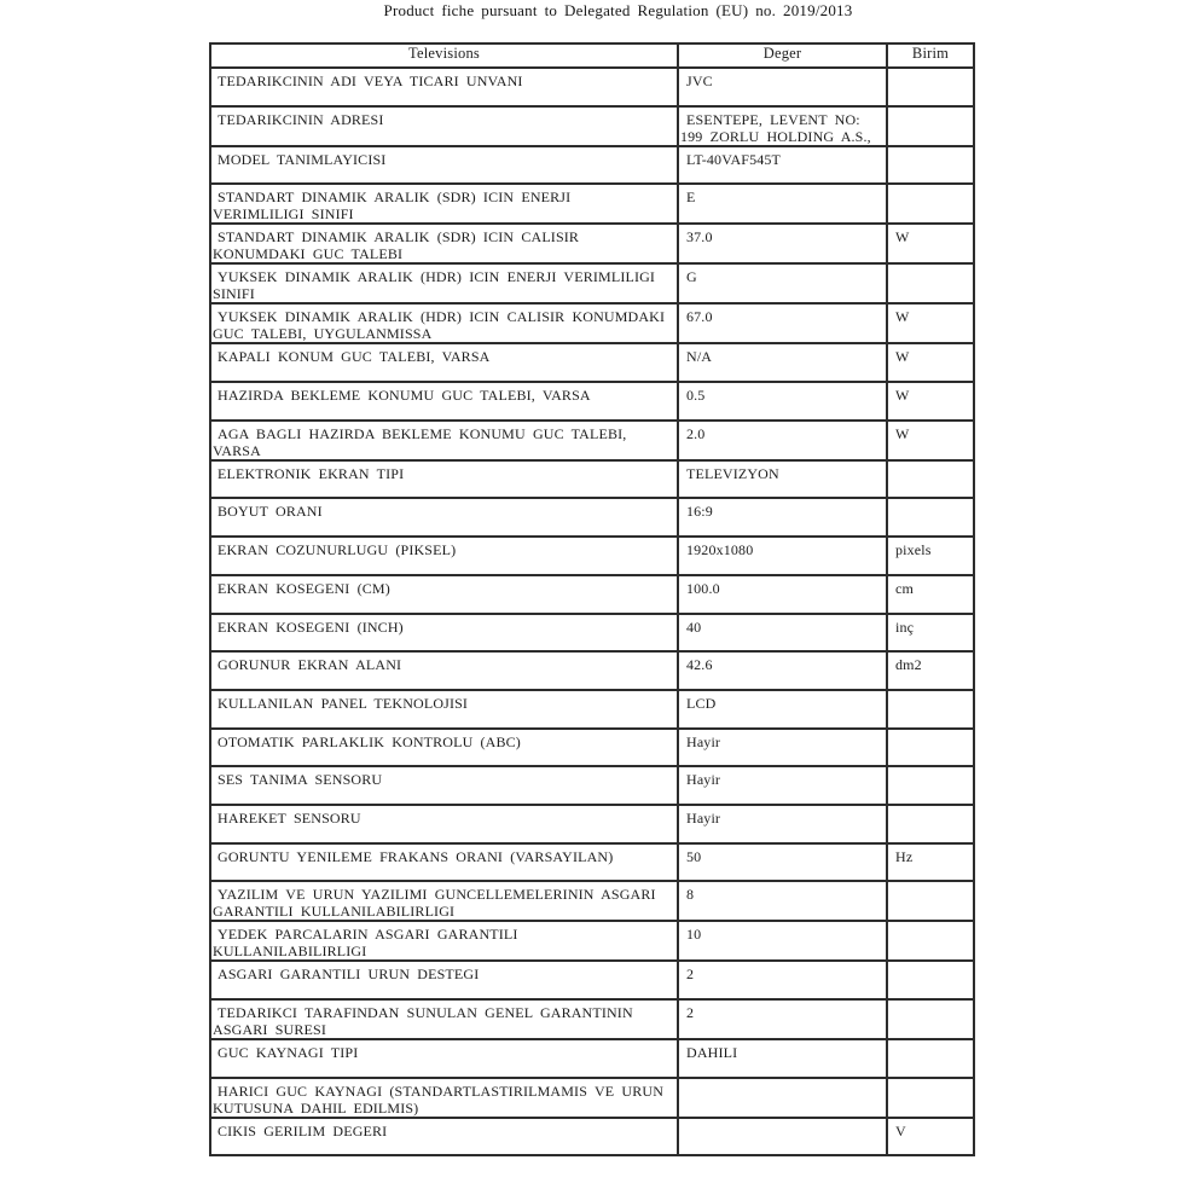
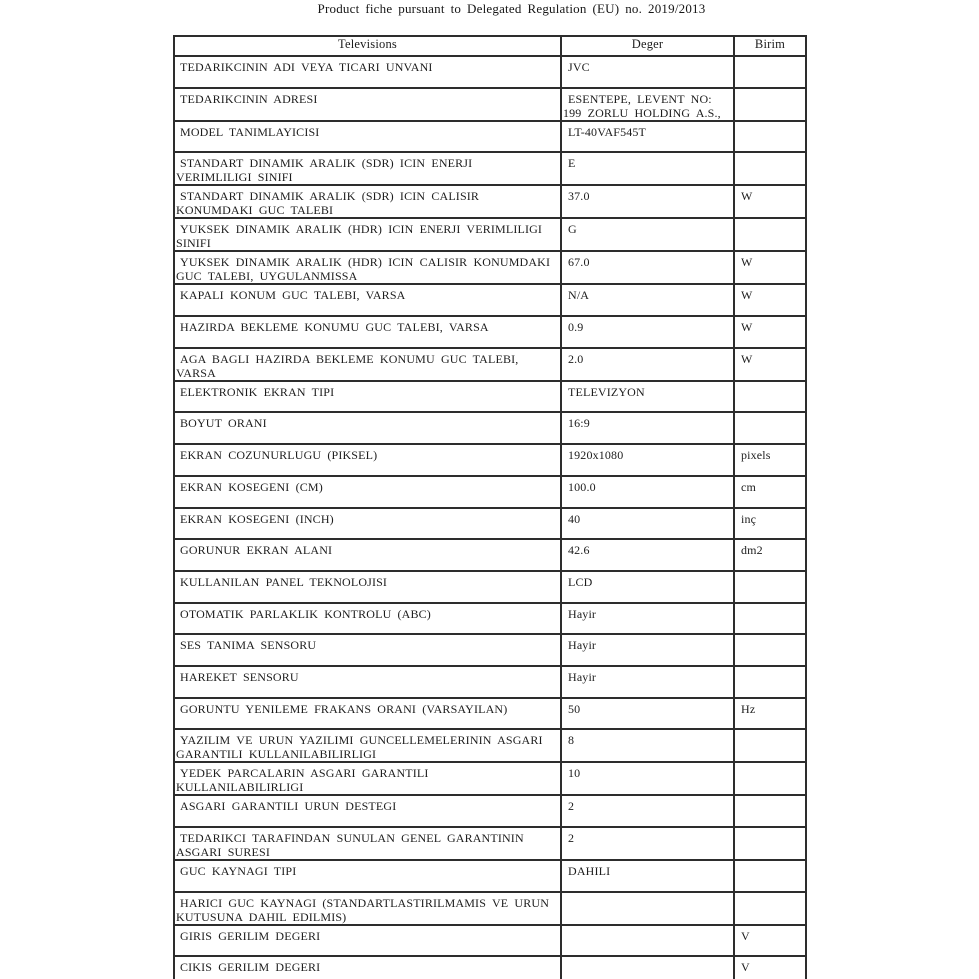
  Product fiche pursuant to Delegated Regulation (EU) no. 2019/2013
  Televisions	Deger	Birim
  TEDARIKCININ ADI VEYA TICARI UNVANI	JVC
  TEDARIKCININ ADRESI	ESENTEPE, LEVENT NO: 199 ZORLU HOLDING A.S.,
  MODEL TANIMLAYICISI	LT-40VAF545T
  STANDART DINAMIK ARALIK (SDR) ICIN ENERJI VERIMLILIGI SINIFI	E
  STANDART DINAMIK ARALIK (SDR) ICIN CALISIR KONUMDAKI GUC TALEBI	37.0	W
  YUKSEK DINAMIK ARALIK (HDR) ICIN ENERJI VERIMLILIGI SINIFI	G
  YUKSEK DINAMIK ARALIK (HDR) ICIN CALISIR KONUMDAKI GUC TALEBI, UYGULANMISSA	67.0	W
  KAPALI KONUM GUC TALEBI, VARSA	N/A	W
- HAZIRDA BEKLEME KONUMU GUC TALEBI, VARSA	0.5	W
+ HAZIRDA BEKLEME KONUMU GUC TALEBI, VARSA	0.9	W
  AGA BAGLI HAZIRDA BEKLEME KONUMU GUC TALEBI, VARSA	2.0	W
  ELEKTRONIK EKRAN TIPI	TELEVIZYON
  BOYUT ORANI	16:9
  EKRAN COZUNURLUGU (PIKSEL)	1920x1080	pixels
  EKRAN KOSEGENI (CM)	100.0	cm
  EKRAN KOSEGENI (INCH)	40	inç
  GORUNUR EKRAN ALANI	42.6	dm2
  KULLANILAN PANEL TEKNOLOJISI	LCD
  OTOMATIK PARLAKLIK KONTROLU (ABC)	Hayir
  SES TANIMA SENSORU	Hayir
  HAREKET SENSORU	Hayir
  GORUNTU YENILEME FRAKANS ORANI (VARSAYILAN)	50	Hz
  YAZILIM VE URUN YAZILIMI GUNCELLEMELERININ ASGARI GARANTILI KULLANILABILIRLIGI	8
  YEDEK PARCALARIN ASGARI GARANTILI KULLANILABILIRLIGI	10
  ASGARI GARANTILI URUN DESTEGI	2
  TEDARIKCI TARAFINDAN SUNULAN GENEL GARANTININ ASGARI SURESI	2
  GUC KAYNAGI TIPI	DAHILI
  HARICI GUC KAYNAGI (STANDARTLASTIRILMAMIS VE URUN KUTUSUNA DAHIL EDILMIS)
+ GIRIS GERILIM DEGERI		V
  CIKIS GERILIM DEGERI		V
